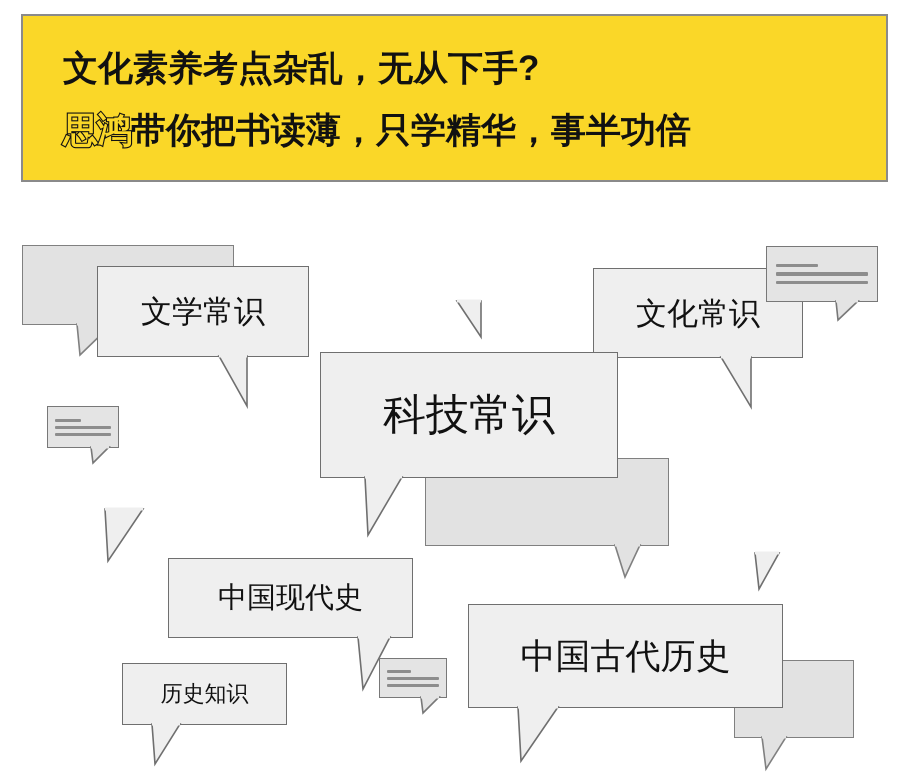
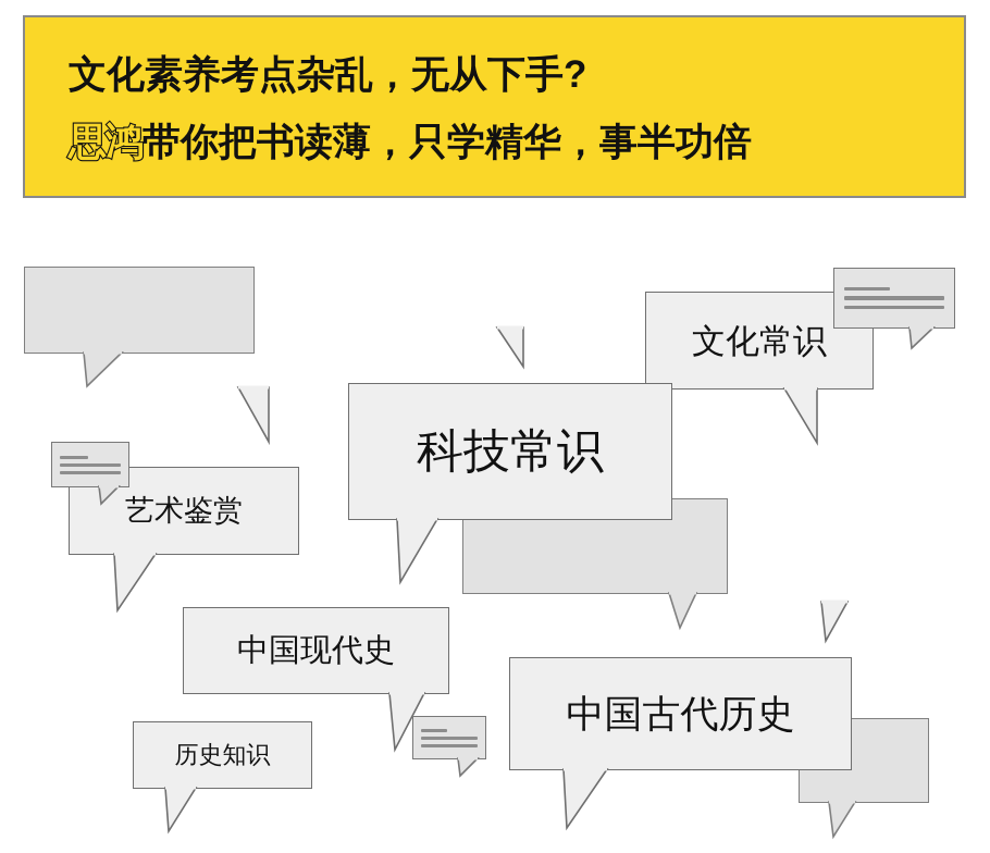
  文化素养考点杂乱，无从下手?
  思鸿带你把书读薄，只学精华，事半功倍
- 文学常识
  文化常识
  科技常识
+ 艺术鉴赏
  中国现代史
  中国古代历史
  历史知识
